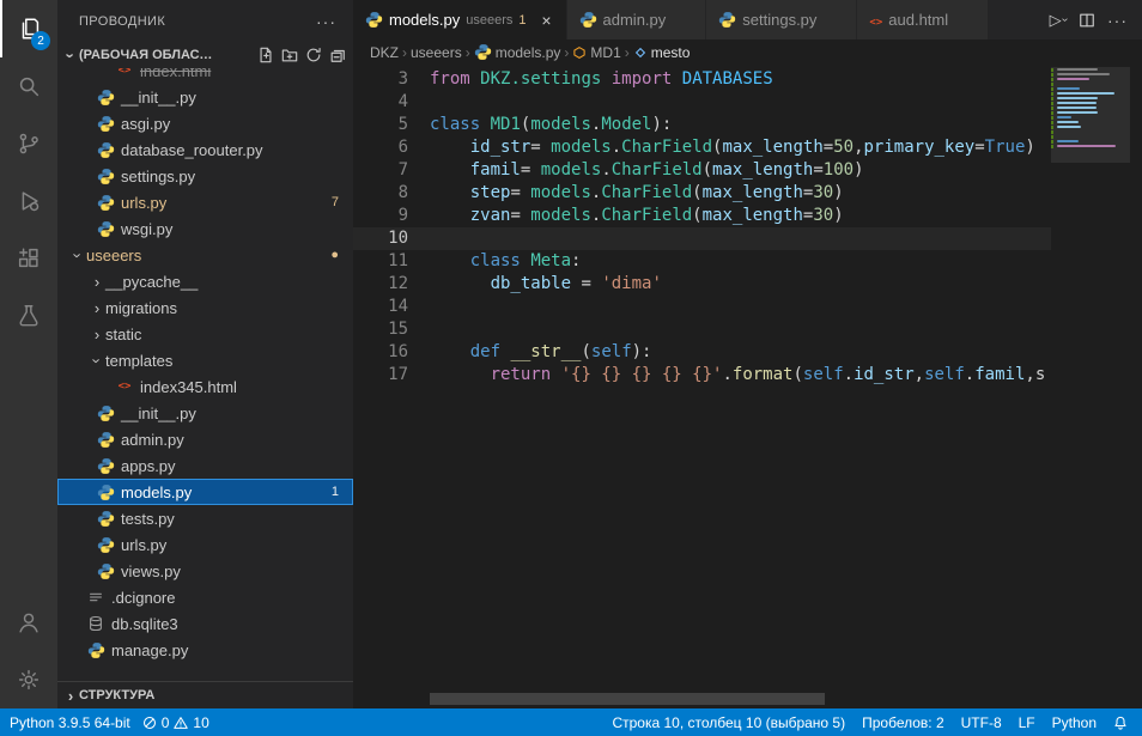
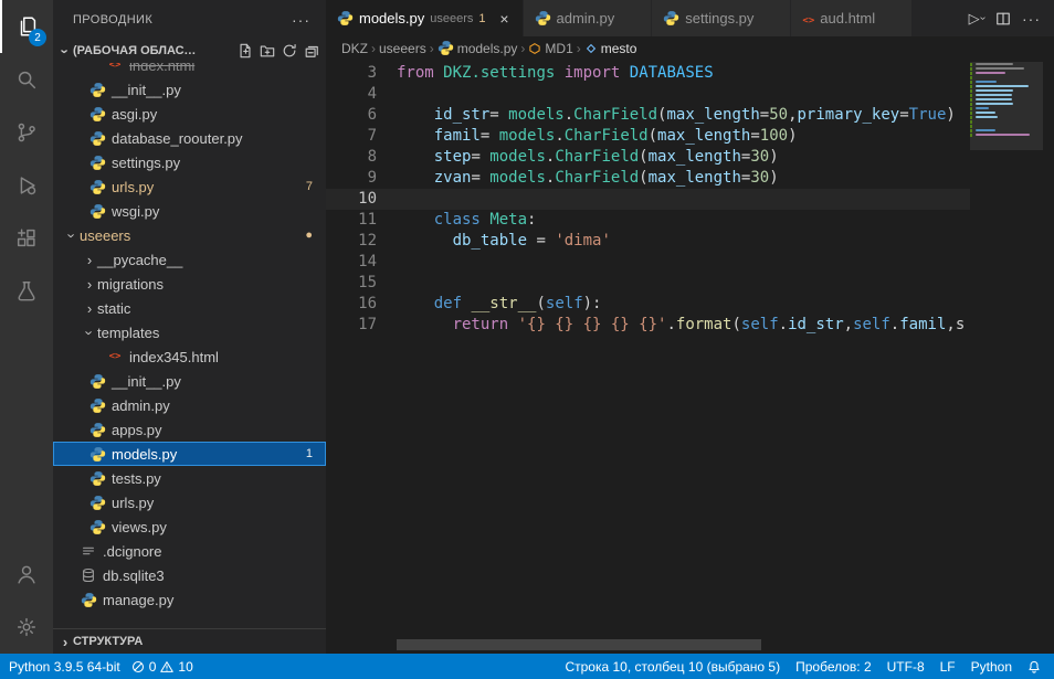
  2
  ПРОВОДНИК
  ···
  (РАБОЧАЯ ОБЛАСТЬ)
  <>
  index.html
  __init__.py
  asgi.py
  database_roouter.py
  settings.py
  urls.py
  7
  wsgi.py
  useeers
  ●
  ›
  __pycache__
  ›
  migrations
  ›
  static
  templates
  <>
  index345.html
  __init__.py
  admin.py
  apps.py
  models.py
  1
  tests.py
  urls.py
  views.py
  .dcignore
  db.sqlite3
  manage.py
  ›
  СТРУКТУРА
  models.py
  useeers
  1
  ×
  admin.py
  settings.py
  <>
  aud.html
  ▷
  ···
  DKZ
  ›
  useeers
  ›
  models.py
  ›
  MD1
  ›
  mesto
  3
  from DKZ.settings import DATABASES
  4
- 5
- class MD1(models.Model):
  6
  id_str= models.CharField(max_length=50,primary_key=True)
  7
  famil= models.CharField(max_length=100)
  8
  step= models.CharField(max_length=30)
  9
  zvan= models.CharField(max_length=30)
  10
  11
  class Meta:
  12
  db_table = 'dima'
  14
  15
  16
  def __str__(self):
  17
  return '{} {} {} {} {}'.format(self.id_str,self.famil,s
  Python 3.9.5 64-bit
  0
  10
  Строка 10, столбец 10 (выбрано 5)
  Пробелов: 2
  UTF-8
  LF
  Python
